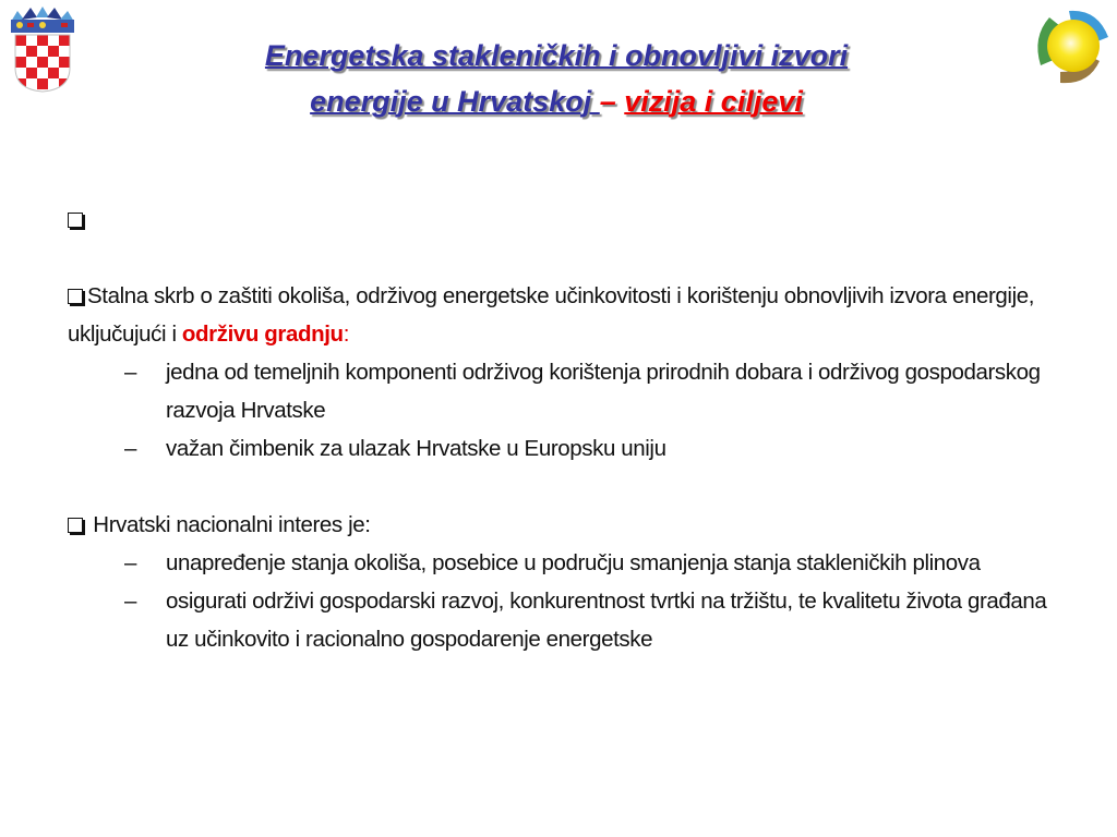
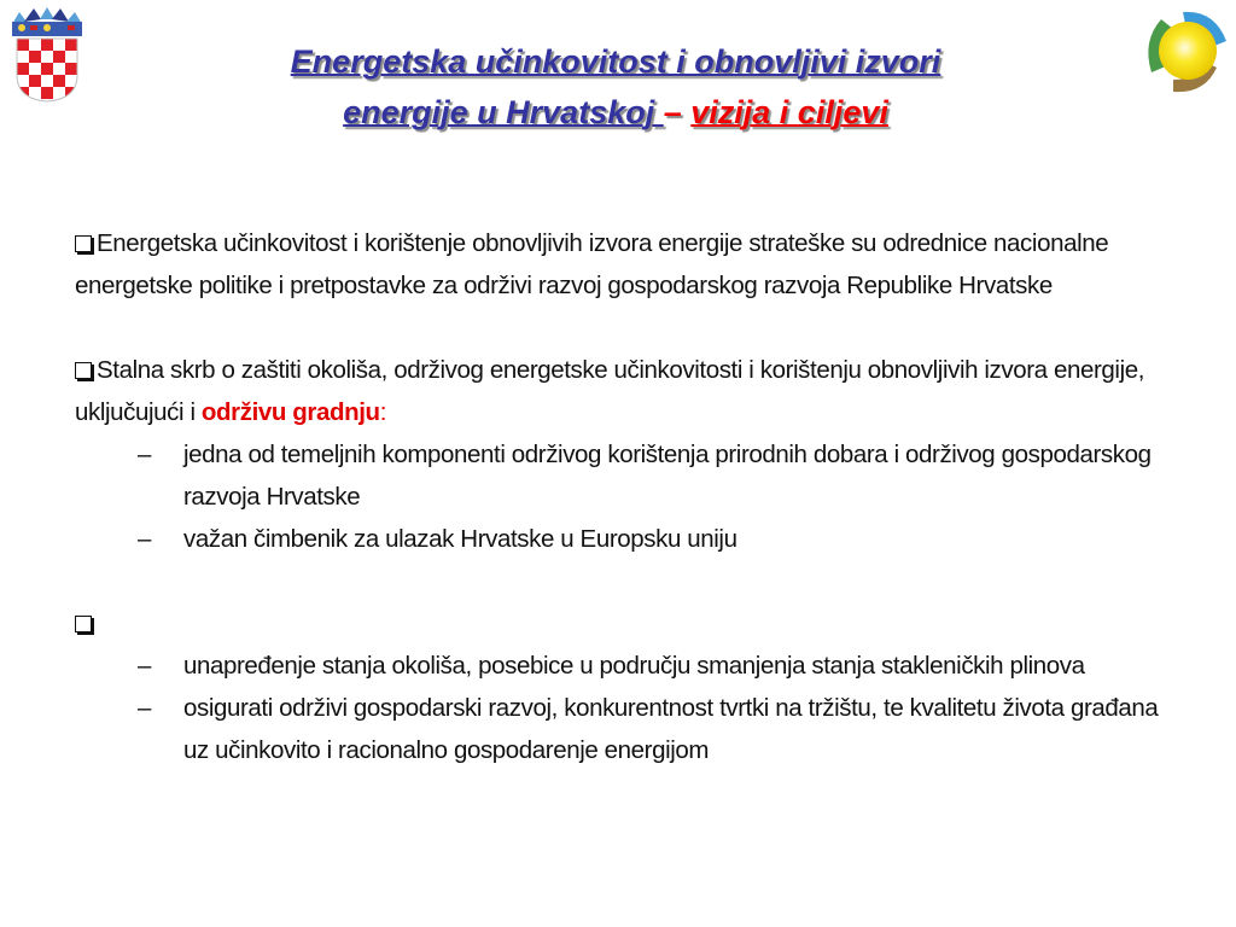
- Energetska stakleničkih i obnovljivi izvori
+ Energetska učinkovitost i obnovljivi izvori
  energije u Hrvatskoj – vizija i ciljevi
+ Energetska učinkovitost i korištenje obnovljivih izvora energije strateške su odrednice nacionalne energetske politike i pretpostavke za održivi razvoj gospodarskog razvoja Republike Hrvatske
  Stalna skrb o zaštiti okoliša, održivog energetske učinkovitosti i korištenju obnovljivih izvora energije, uključujući i održivu gradnju:
  –
  jedna od temeljnih komponenti održivog korištenja prirodnih dobara i održivog gospodarskog razvoja Hrvatske
  –
  važan čimbenik za ulazak Hrvatske u Europsku uniju
- Hrvatski nacionalni interes je:
  –
  unapređenje stanja okoliša, posebice u području smanjenja stanja stakleničkih plinova
  –
- osigurati održivi gospodarski razvoj, konkurentnost tvrtki na tržištu, te kvalitetu života građana uz učinkovito i racionalno gospodarenje energetske
+ osigurati održivi gospodarski razvoj, konkurentnost tvrtki na tržištu, te kvalitetu života građana uz učinkovito i racionalno gospodarenje energijom
